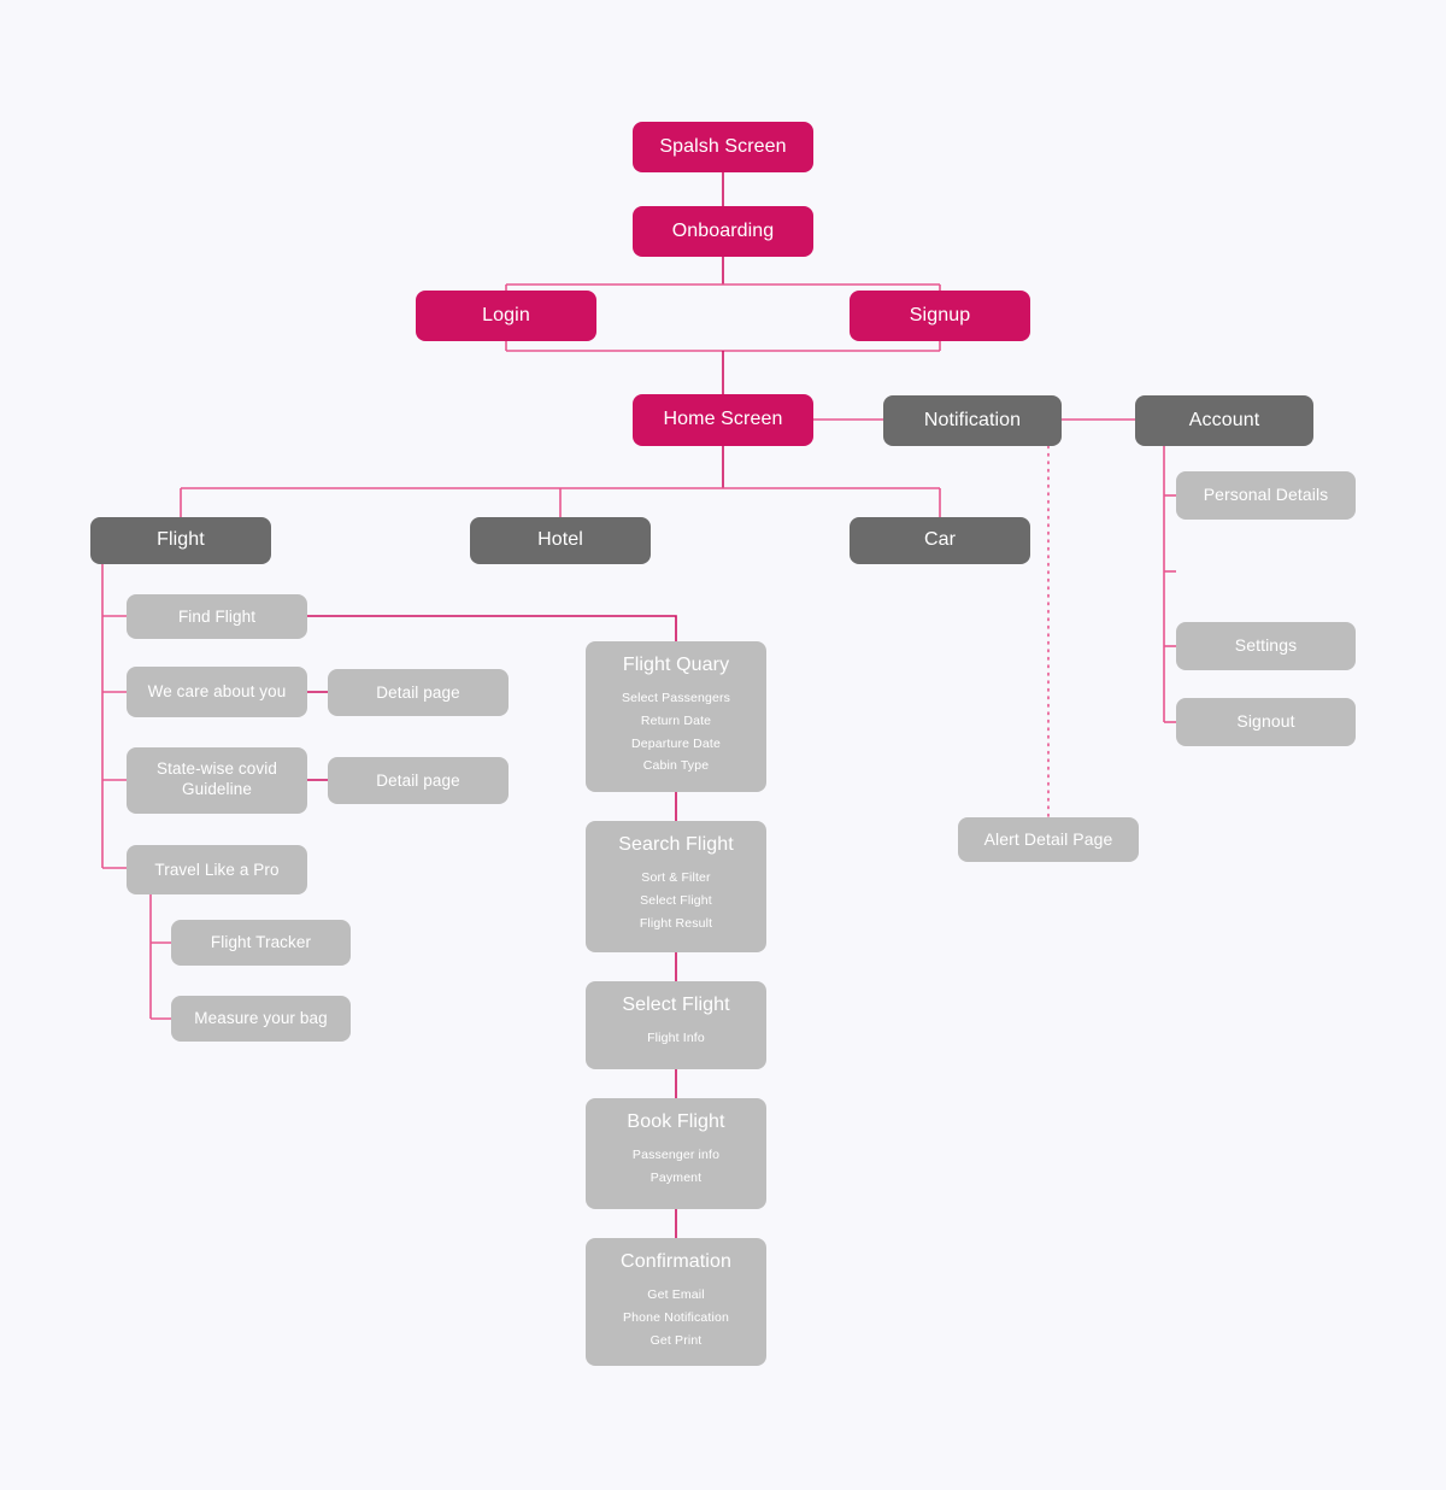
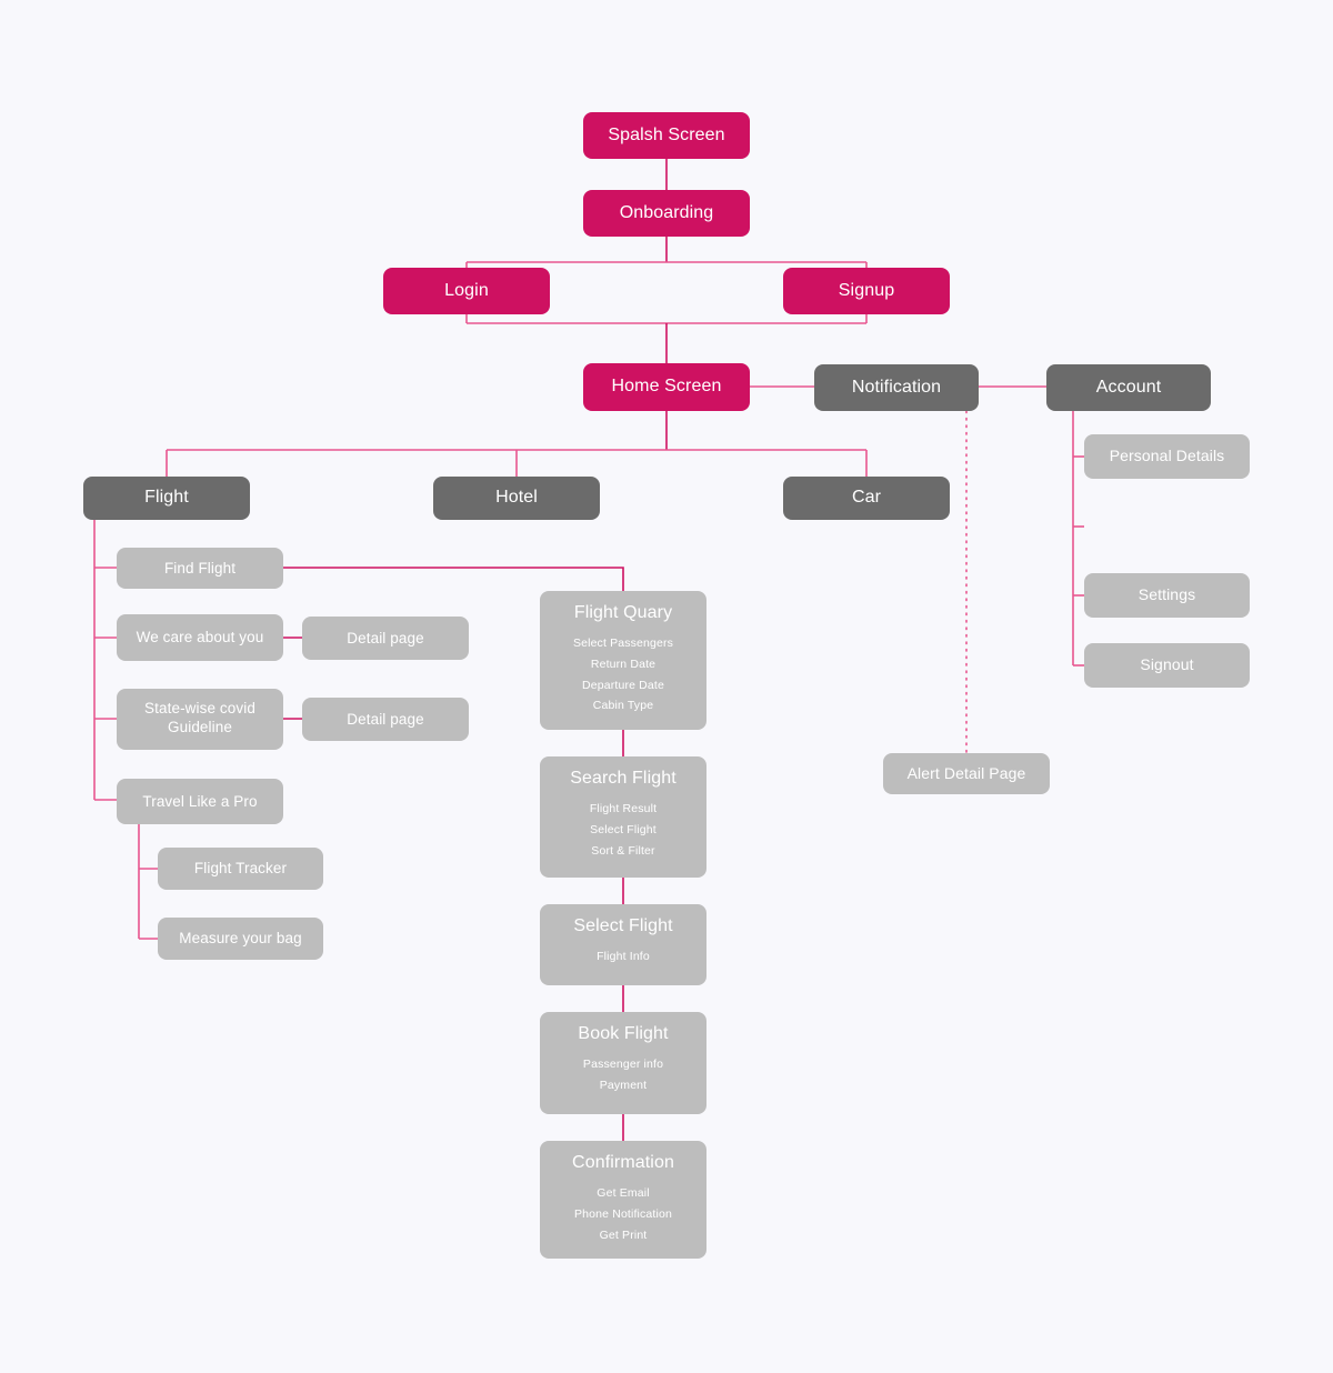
  Spalsh Screen
  Onboarding
  Login
  Signup
  Home Screen
  Notification
  Account
  Flight
  Hotel
  Car
  Personal Details
  Settings
  Signout
  Alert Detail Page
  Find Flight
  We care about you
  State-wise covid Guideline
  Travel Like a Pro
  Detail page
  Detail page
  Flight Tracker
  Measure your bag
  Flight Quary
  Select Passengers
  Return Date
  Departure Date
  Cabin Type
  Search Flight
- Sort & Filter
+ Flight Result
  Select Flight
- Flight Result
+ Sort & Filter
  Select Flight
  Flight Info
  Book Flight
  Passenger info
  Payment
  Confirmation
  Get Email
  Phone Notification
  Get Print
